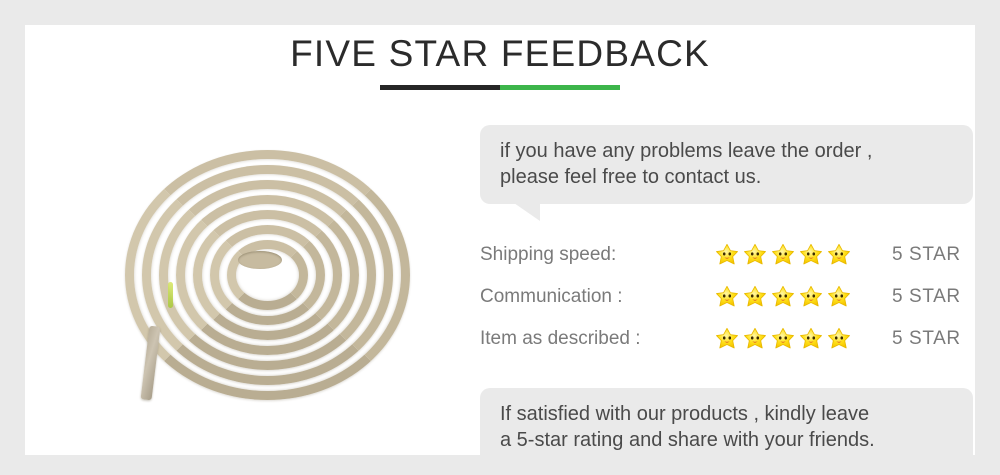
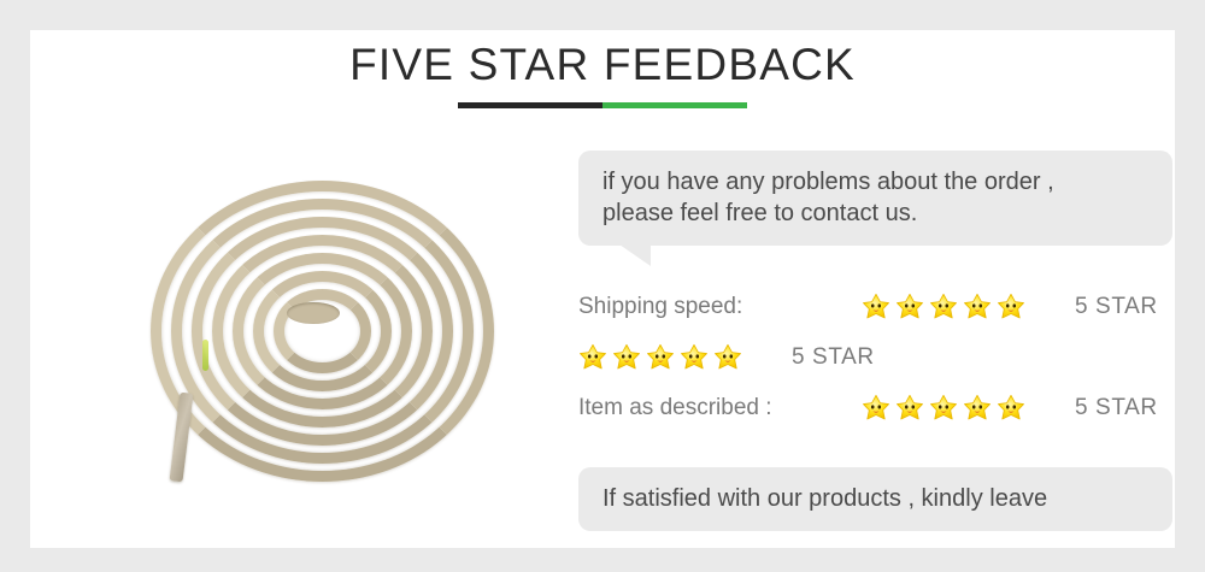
  FIVE STAR FEEDBACK
- if you have any problems leave the order ,
+ if you have any problems about the order ,
  please feel free to contact us.
  Shipping speed:
  5 STAR
- Communication :
  5 STAR
  Item as described :
  5 STAR
  If satisfied with our products , kindly leave
- a 5-star rating and share with your friends.
